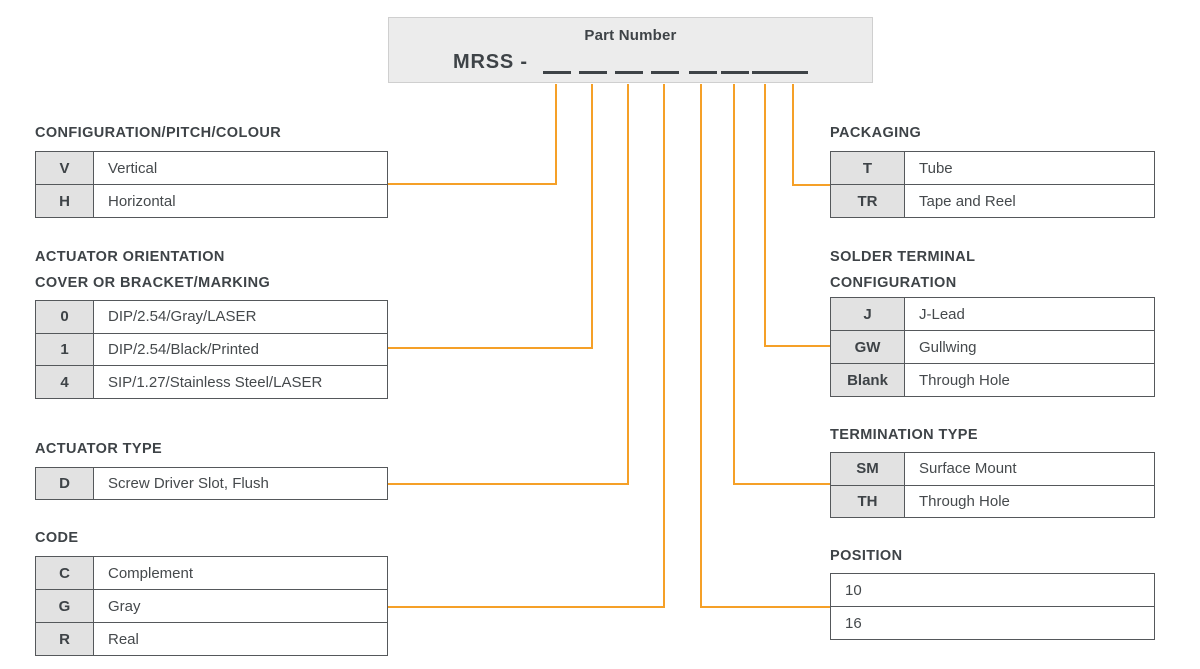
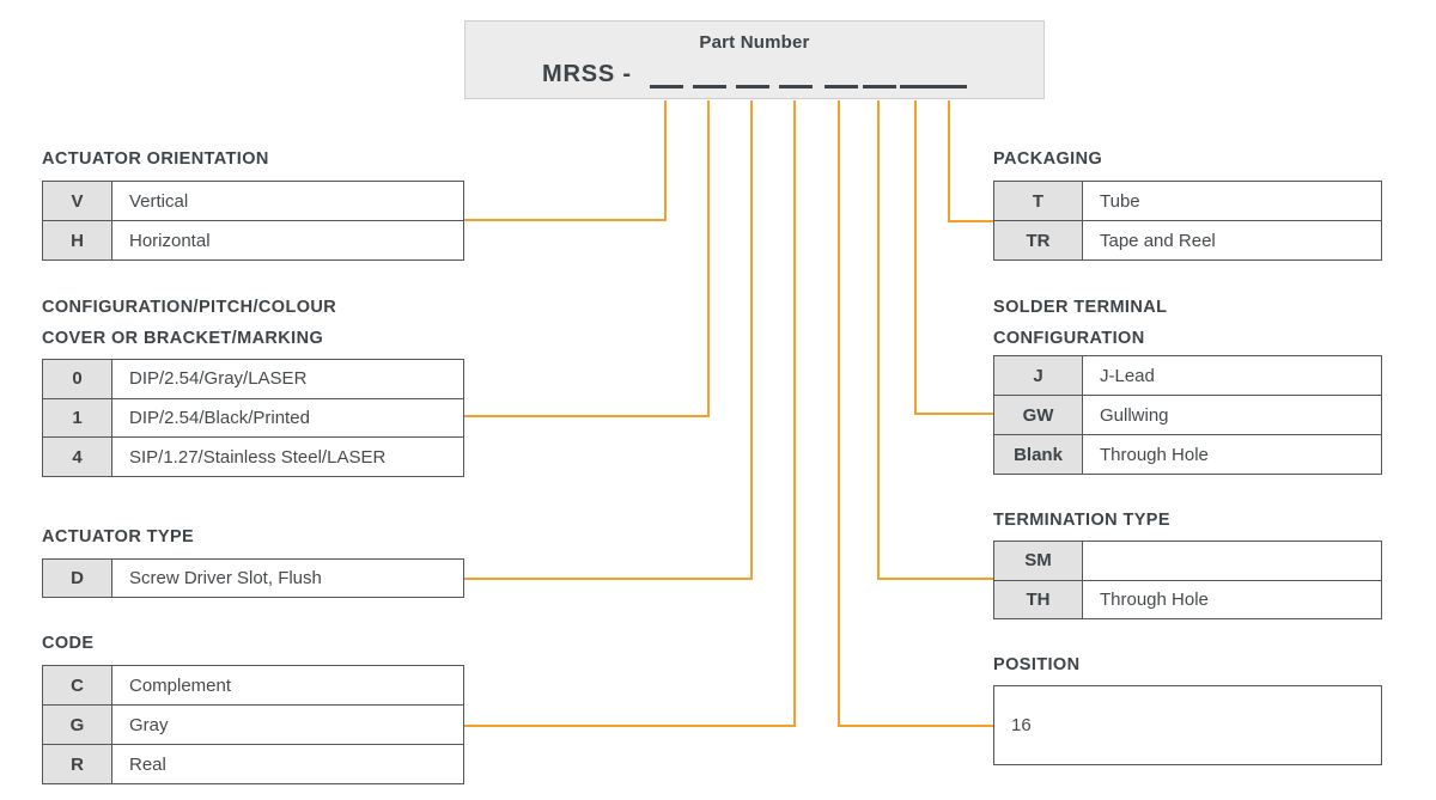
  Part Number
  MRSS -
- CONFIGURATION/PITCH/COLOUR
+ ACTUATOR ORIENTATION
  V
  Vertical
  H
  Horizontal
- ACTUATOR ORIENTATION
+ CONFIGURATION/PITCH/COLOUR
  COVER OR BRACKET/MARKING
  0
  DIP/2.54/Gray/LASER
  1
  DIP/2.54/Black/Printed
  4
  SIP/1.27/Stainless Steel/LASER
  ACTUATOR TYPE
  D
  Screw Driver Slot, Flush
  CODE
  C
  Complement
  G
  Gray
  R
  Real
  PACKAGING
  T
  Tube
  TR
  Tape and Reel
  SOLDER TERMINAL
  CONFIGURATION
  J
  J-Lead
  GW
  Gullwing
  Blank
  Through Hole
  TERMINATION TYPE
  SM
- Surface Mount
  TH
  Through Hole
  POSITION
- 10
  16
